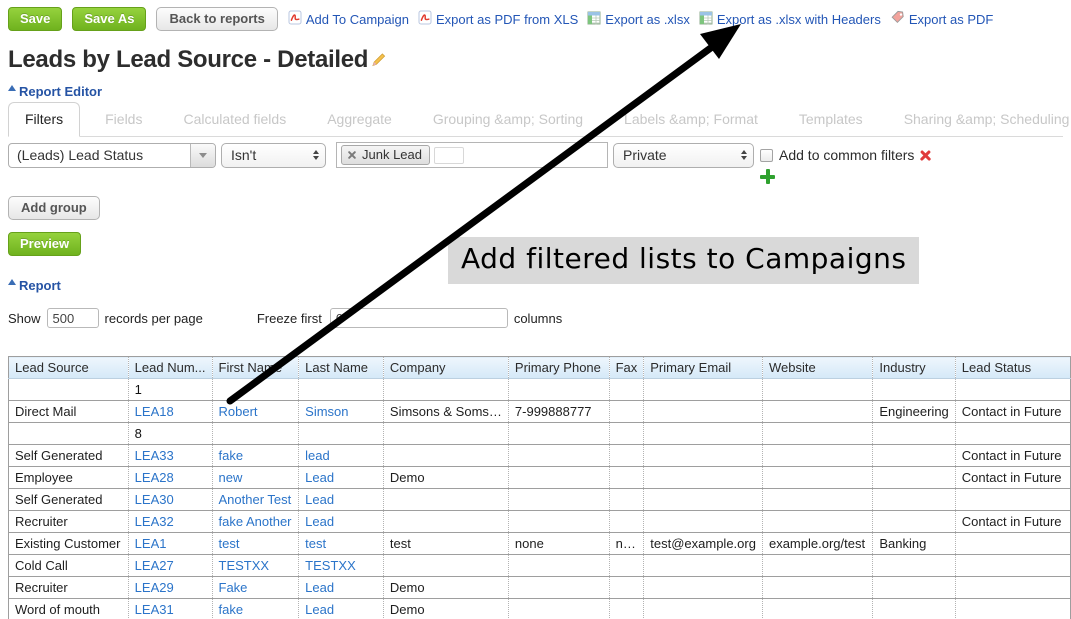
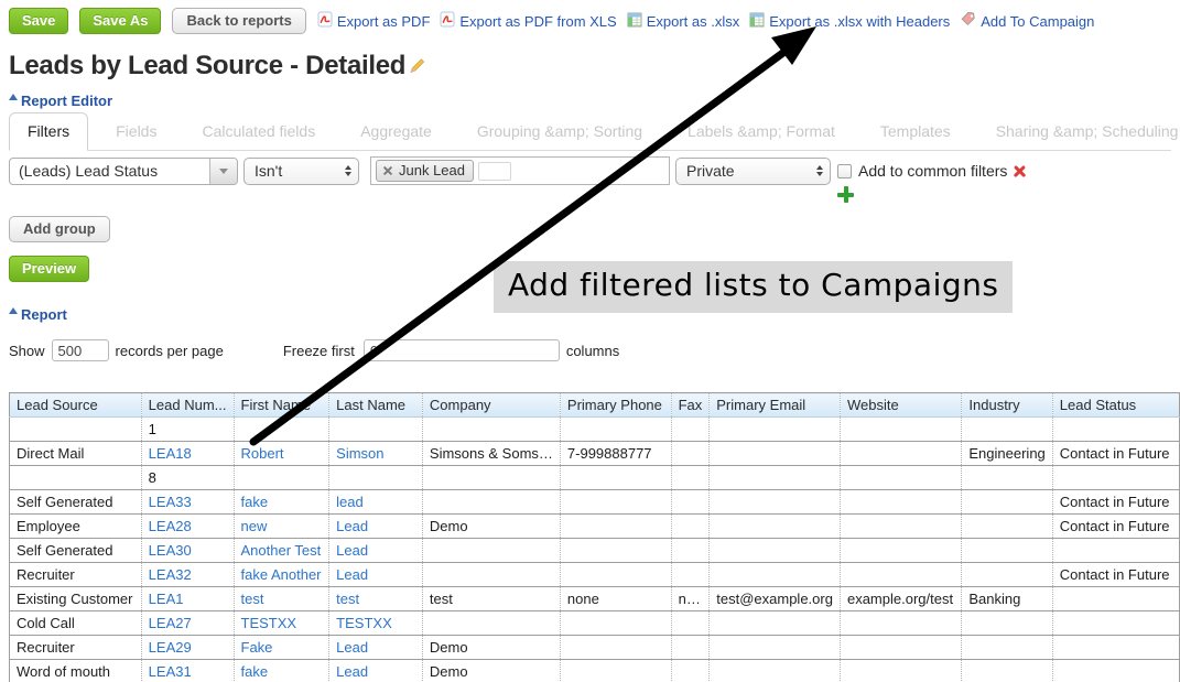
  Save
  Save As
  Back to reports
- Add To Campaign
+ Export as PDF
  Export as PDF from XLS
  Export as .xlsx
  Export as .xlsx with Headers
- Export as PDF
+ Add To Campaign
  Leads by Lead Source - Detailed
  Report Editor
  Filters
  Fields
  Calculated fields
  Aggregate
  Grouping &amp; Sorting
  Labels &amp; Format
  Templates
  Sharing &amp; Scheduling
  (Leads) Lead Status
  Isn't
  Junk Lead
  Private
  Add to common filters
  Add group
  Preview
  Report
  Show
  500
  records per page
  Freeze first
  columns
  Add filtered lists to Campaigns
  Lead Source	Lead Num...	First Nam	Last Name	Company	Primary Phone	Fax	Primary Email	Website	Industry	Lead Status
  	1
  Direct Mail	LEA18	Robert	Simson	Simsons & Soms…	7-999888777				Engineering	Contact in Future
  	8
  Self Generated	LEA33	fake	lead							Contact in Future
  Employee	LEA28	new	Lead	Demo						Contact in Future
  Self Generated	LEA30	Another Test	Lead
  Recruiter	LEA32	fake Another	Lead							Contact in Future
  Existing Customer	LEA1	test	test	test	none	n…	test@example.org	example.org/test	Banking
  Cold Call	LEA27	TESTXX	TESTXX
  Recruiter	LEA29	Fake	Lead	Demo
  Word of mouth	LEA31	fake	Lead	Demo
